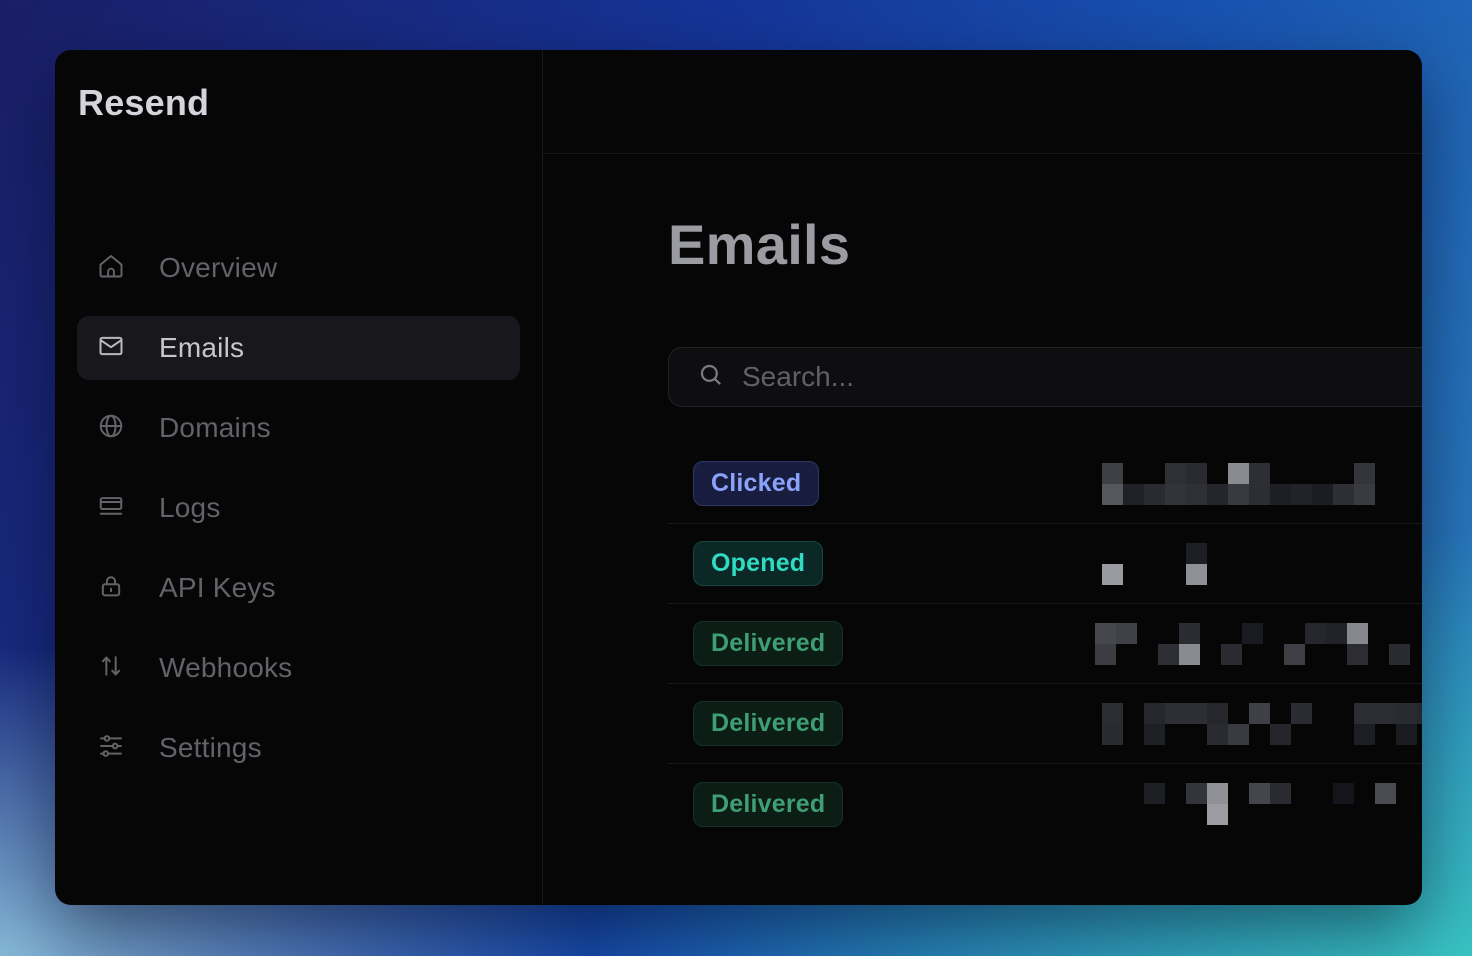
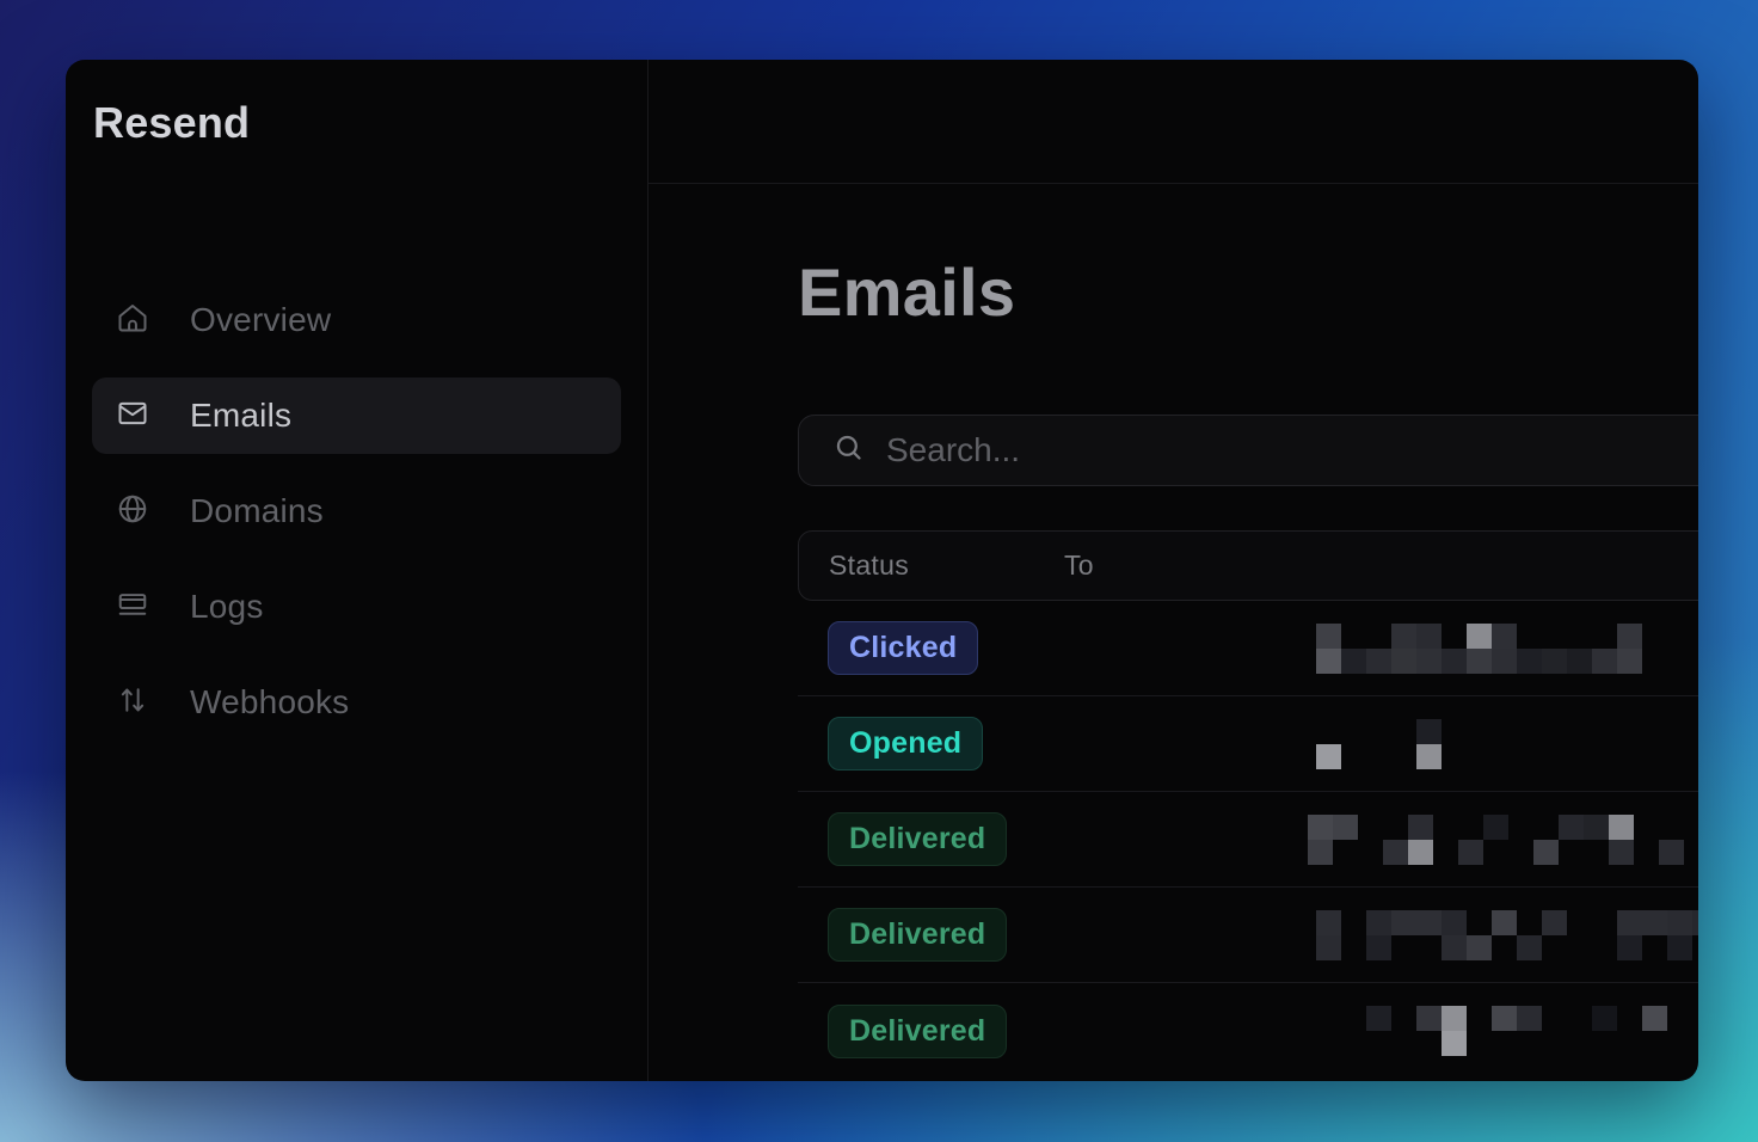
  Resend
  Overview
  Emails
  Domains
  Logs
- API Keys
  Webhooks
- Settings
  Emails
  Search...
+ Status
+ To
  Clicked
  Opened
  Delivered
  Delivered
  Delivered
